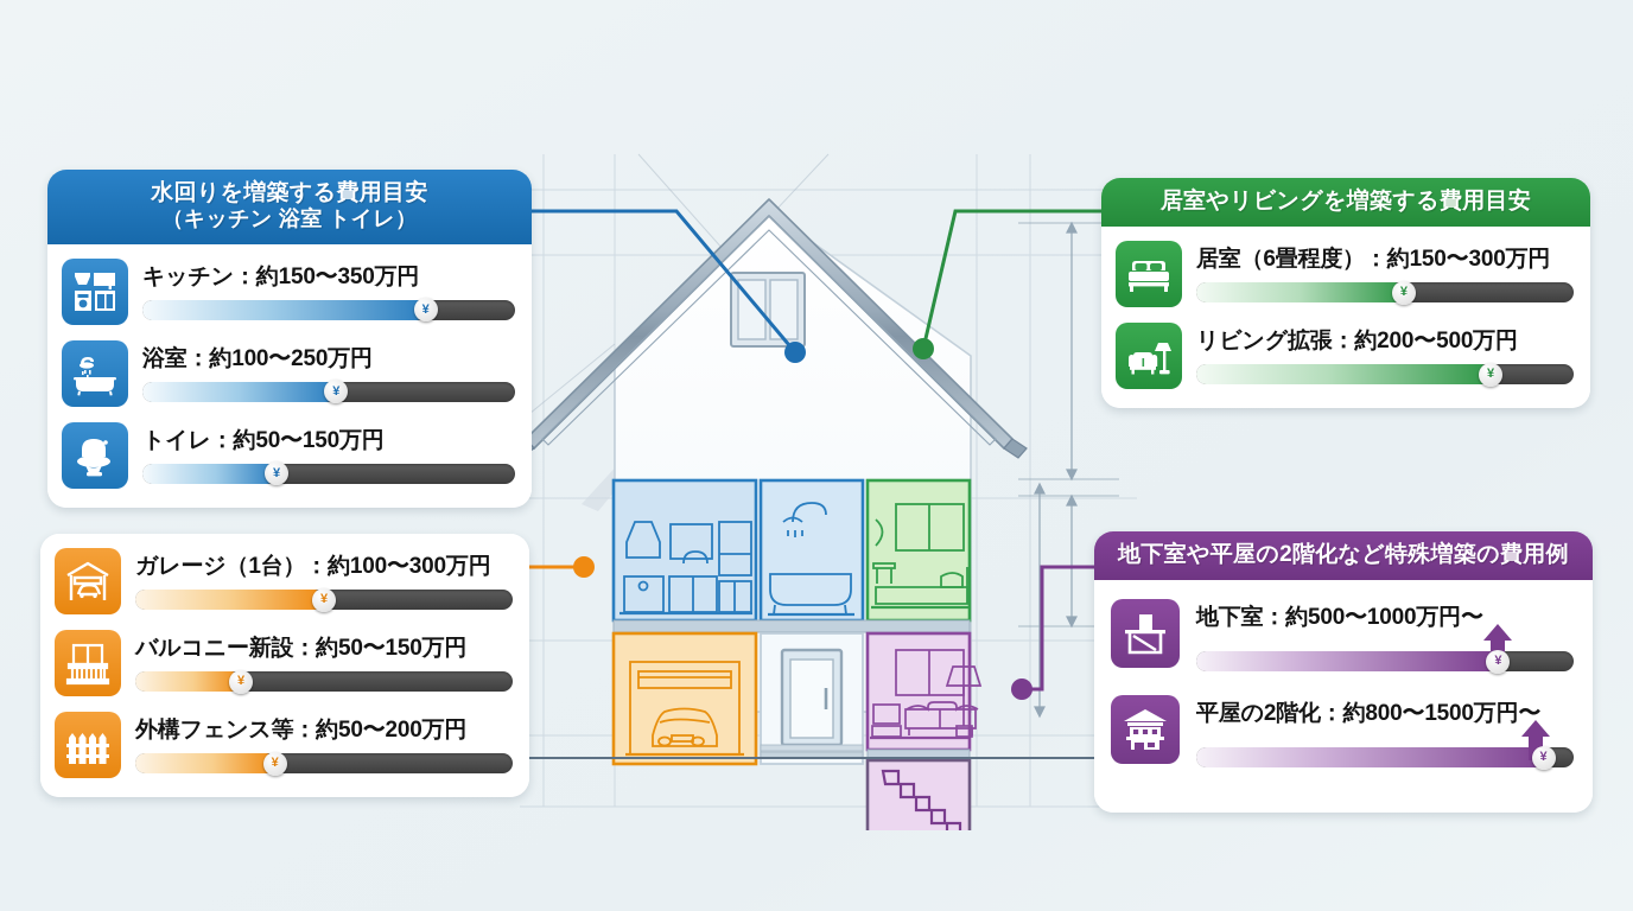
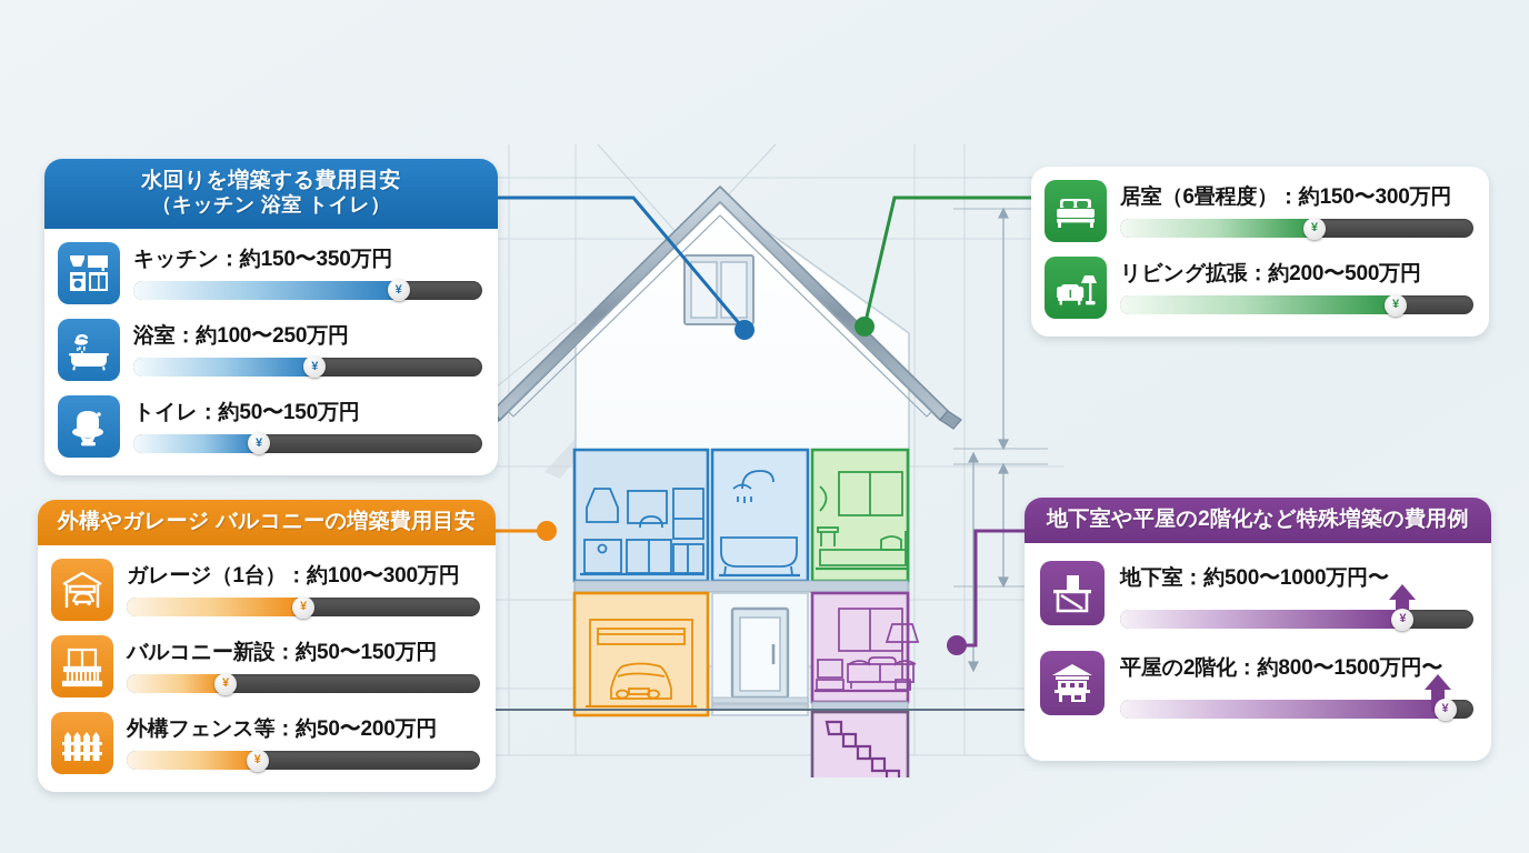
  水回りを増築する費用目安
  （キッチン 浴室 トイレ）
  キッチン：約150〜350万円
  ¥
  浴室：約100〜250万円
  ¥
  トイレ：約50〜150万円
  ¥
+ 外構やガレージ バルコニーの増築費用目安
  ガレージ（1台）：約100〜300万円
  ¥
  バルコニー新設：約50〜150万円
  ¥
  外構フェンス等：約50〜200万円
  ¥
- 居室やリビングを増築する費用目安
  居室（6畳程度）：約150〜300万円
  ¥
  リビング拡張：約200〜500万円
  ¥
  地下室や平屋の2階化など特殊増築の費用例
  地下室：約500〜1000万円〜
  ¥
  平屋の2階化：約800〜1500万円〜
  ¥
